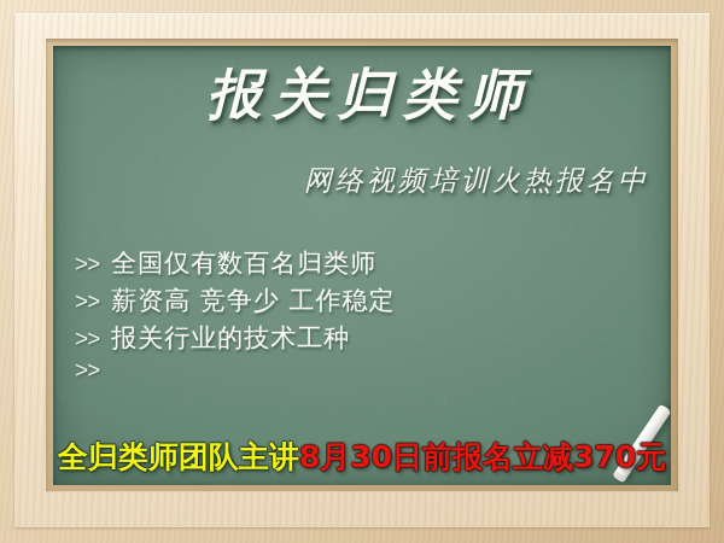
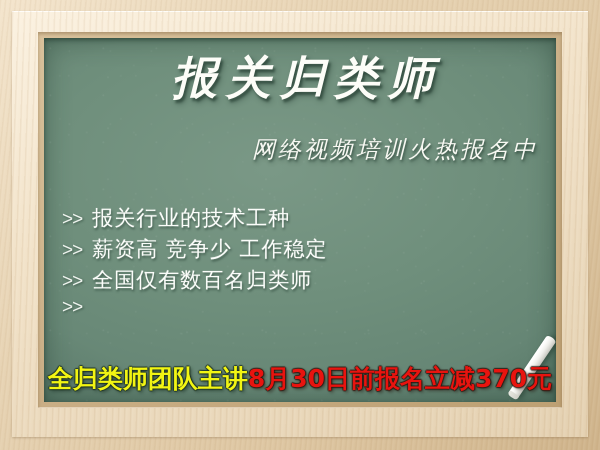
  报关归类师
  网络视频培训火热报名中
  >>
- 全国仅有数百名归类师
+ 报关行业的技术工种
  >>
  薪资高 竞争少 工作稳定
  >>
- 报关行业的技术工种
+ 全国仅有数百名归类师
  >>
  全归类师团队主讲8月30日前报名立减370元
